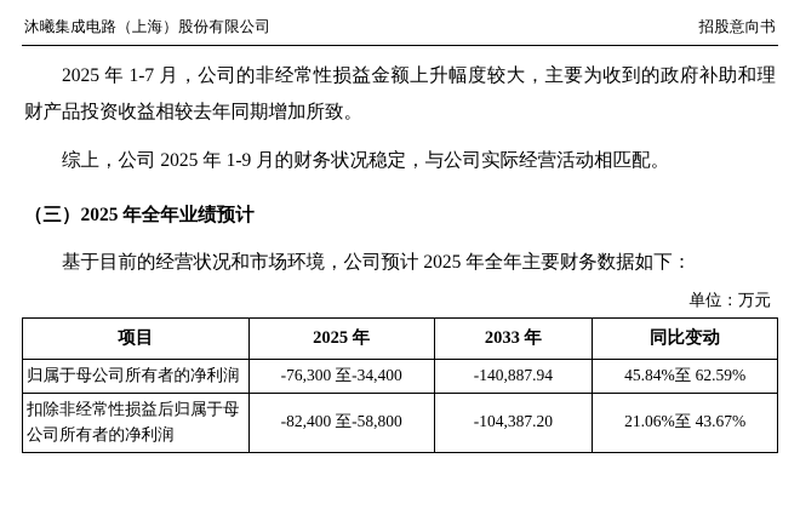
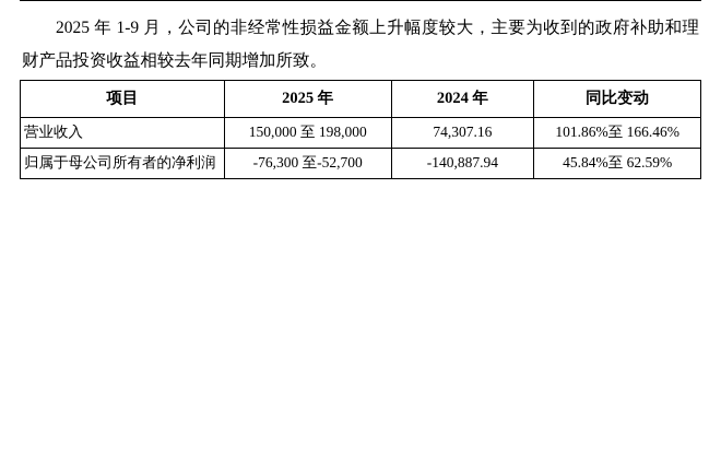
- 沐曦集成电路（上海）股份有限公司
- 招股意向书
- 2025 年 1-7 月，公司的非经常性损益金额上升幅度较大，主要为收到的政府补助和理财产品投资收益相较去年同期增加所致。
+ 2025 年 1-9 月，公司的非经常性损益金额上升幅度较大，主要为收到的政府补助和理财产品投资收益相较去年同期增加所致。
- 综上，公司 2025 年 1-9 月的财务状况稳定，与公司实际经营活动相匹配。
- （三）2025 年全年业绩预计
- 基于目前的经营状况和市场环境，公司预计 2025 年全年主要财务数据如下：
- 单位：万元
- 项目	2025 年	2033 年	同比变动
+ 项目	2025 年	2024 年	同比变动
+ 营业收入	150,000 至 198,000	74,307.16	101.86%至 166.46%
- 归属于母公司所有者的净利润	-76,300 至-34,400	-140,887.94	45.84%至 62.59%
+ 归属于母公司所有者的净利润	-76,300 至-52,700	-140,887.94	45.84%至 62.59%
- 扣除非经常性损益后归属于母公司所有者的净利润	-82,400 至-58,800	-104,387.20	21.06%至 43.67%
